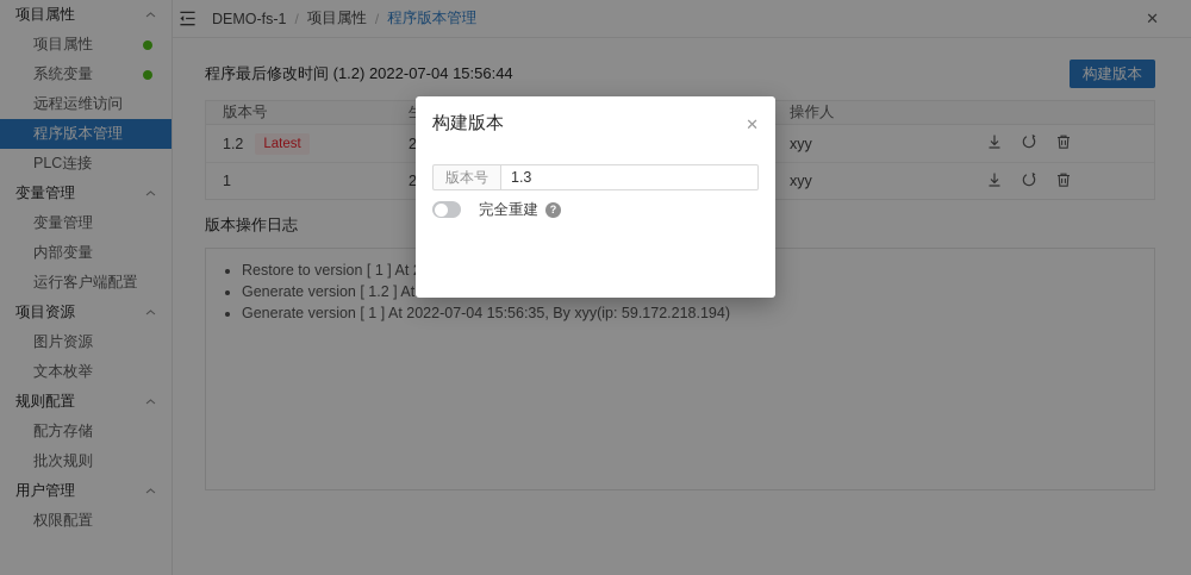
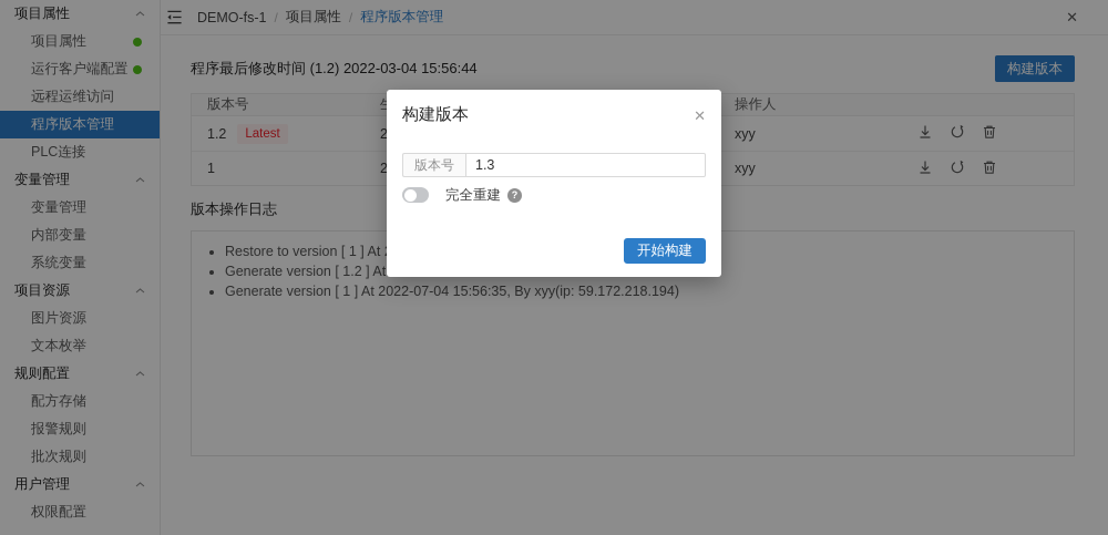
  项目属性
  项目属性
- 系统变量
+ 运行客户端配置
  远程运维访问
  程序版本管理
  PLC连接
  变量管理
  变量管理
  内部变量
- 运行客户端配置
+ 系统变量
  项目资源
  图片资源
  文本枚举
  规则配置
  配方存储
+ 报警规则
  批次规则
  用户管理
  权限配置
  DEMO-fs-1
  /
  项目属性
  /
  程序版本管理
  ✕
- 程序最后修改时间 (1.2) 2022-07-04 15:56:44
+ 程序最后修改时间 (1.2) 2022-03-04 15:56:44
  构建版本
  版本号
  操作人
  1.2
  Latest
  xyy
  1
  xyy
  版本操作日志
  Restore to version [ 1 ] At
  Generate version [ 1.2 ] At
  Generate version [ 1 ] At 2022-07-04 15:56:35, By xyy(ip: 59.172.218.194)
  构建版本
  ✕
  版本号
  1.3
  完全重建
  ?
+ 开始构建
